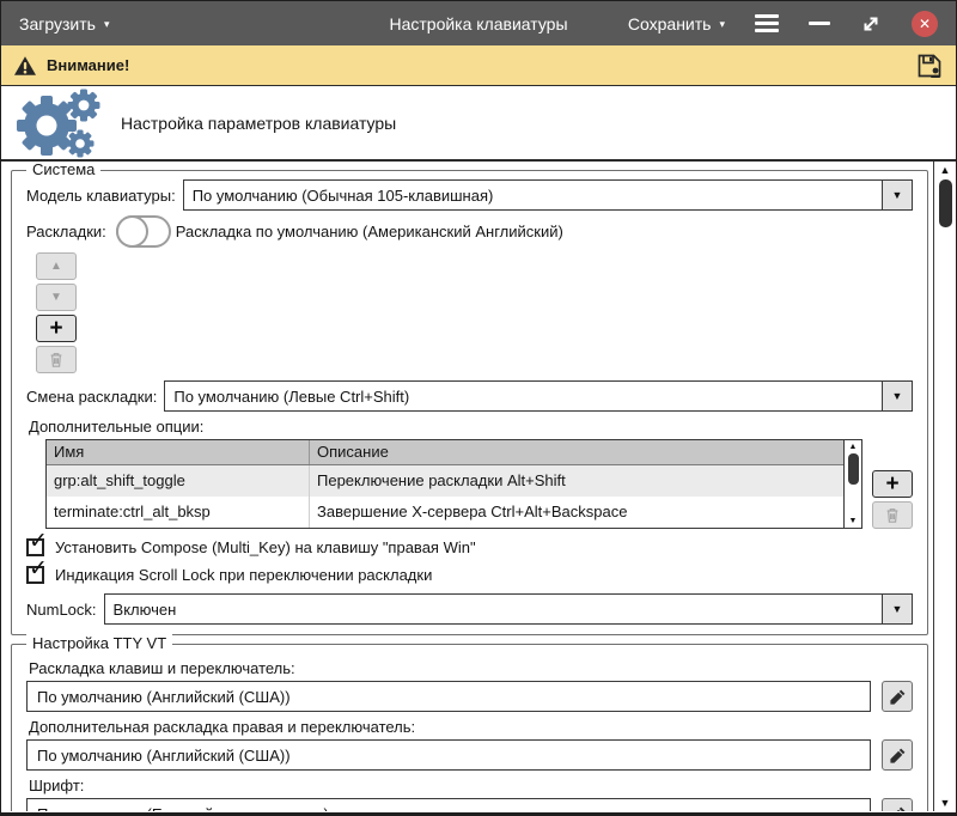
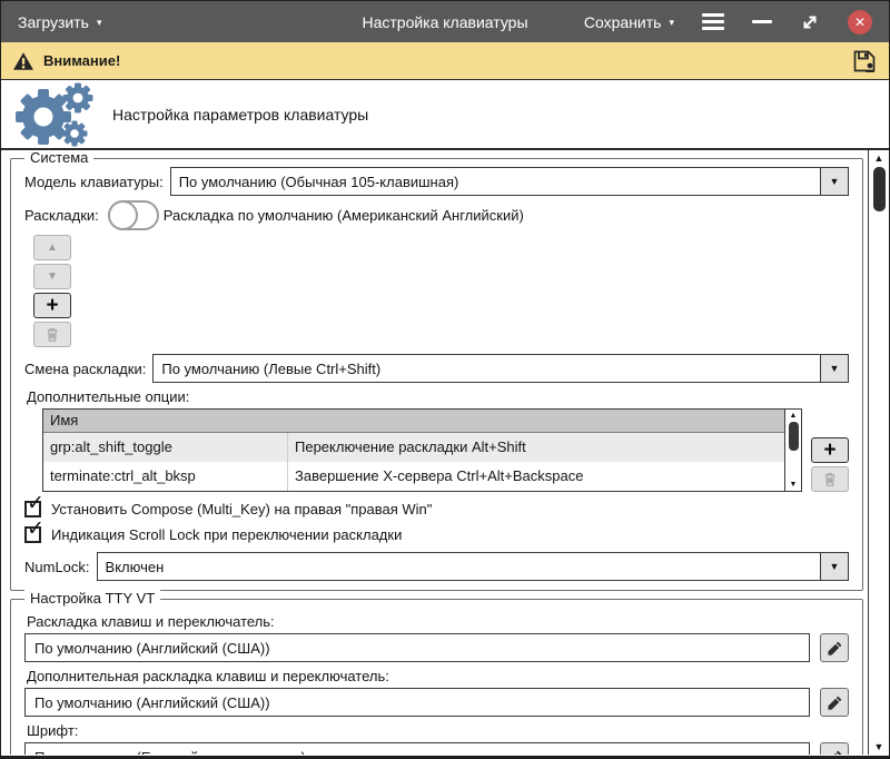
  Загрузить
  ▾
  Настройка клавиатуры
  Сохранить
  ▾
  ✕
  Внимание!
  Настройка параметров клавиатуры
  Система
  Модель клавиатуры:
  По умолчанию (Обычная 105-клавишная)
  ▼
  Раскладки:
  Раскладка по умолчанию (Американский Английский)
  ▲
  ▼
  +
  Смена раскладки:
  По умолчанию (Левые Ctrl+Shift)
  ▼
  Дополнительные опции:
  Имя
- Описание
  grp:alt_shift_toggle
  Переключение раскладки Alt+Shift
  terminate:ctrl_alt_bksp
  Завершение X-сервера Ctrl+Alt+Backspace
  +
  ✓
- Установить Compose (Multi_Key) на клавишу "правая Win"
+ Установить Compose (Multi_Key) на правая "правая Win"
  ✓
  Индикация Scroll Lock при переключении раскладки
  NumLock:
  Включен
  ▼
  Настройка TTY VT
  Раскладка клавиш и переключатель:
  По умолчанию (Английский (США))
- Дополнительная раскладка правая и переключатель:
+ Дополнительная раскладка клавиш и переключатель:
  По умолчанию (Английский (США))
  Шрифт:
  ▲
  ▼
